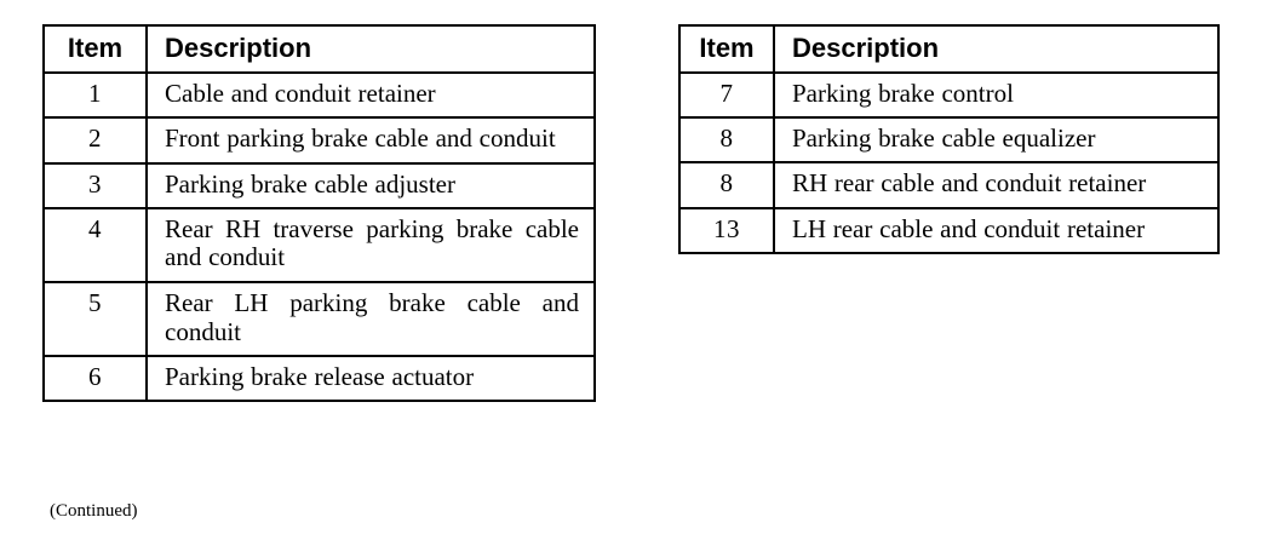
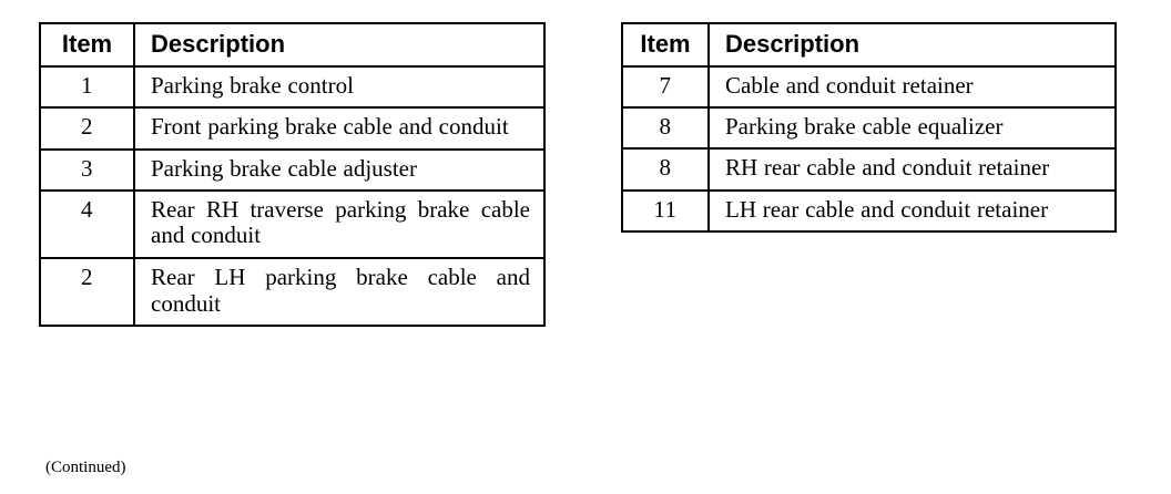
  Item	Description
- 1	Cable and conduit retainer
+ 1	Parking brake control
  2	Front parking brake cable and conduit
  3	Parking brake cable adjuster
  4	Rear RH traverse parking brake cable and conduit
- 5	Rear LH parking brake cable and conduit
+ 2	Rear LH parking brake cable and conduit
- 6	Parking brake release actuator
  Item	Description
- 7	Parking brake control
+ 7	Cable and conduit retainer
  8	Parking brake cable equalizer
  8	RH rear cable and conduit retainer
- 13	LH rear cable and conduit retainer
+ 11	LH rear cable and conduit retainer
  (Continued)
